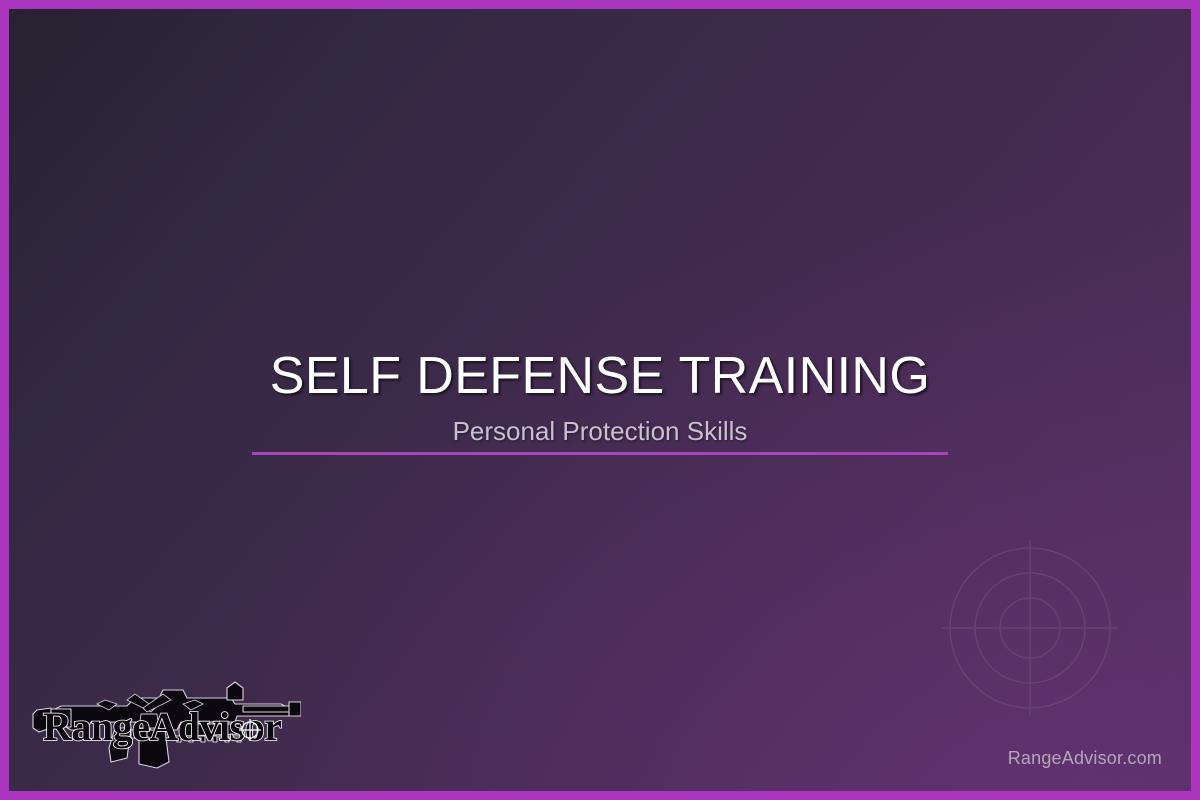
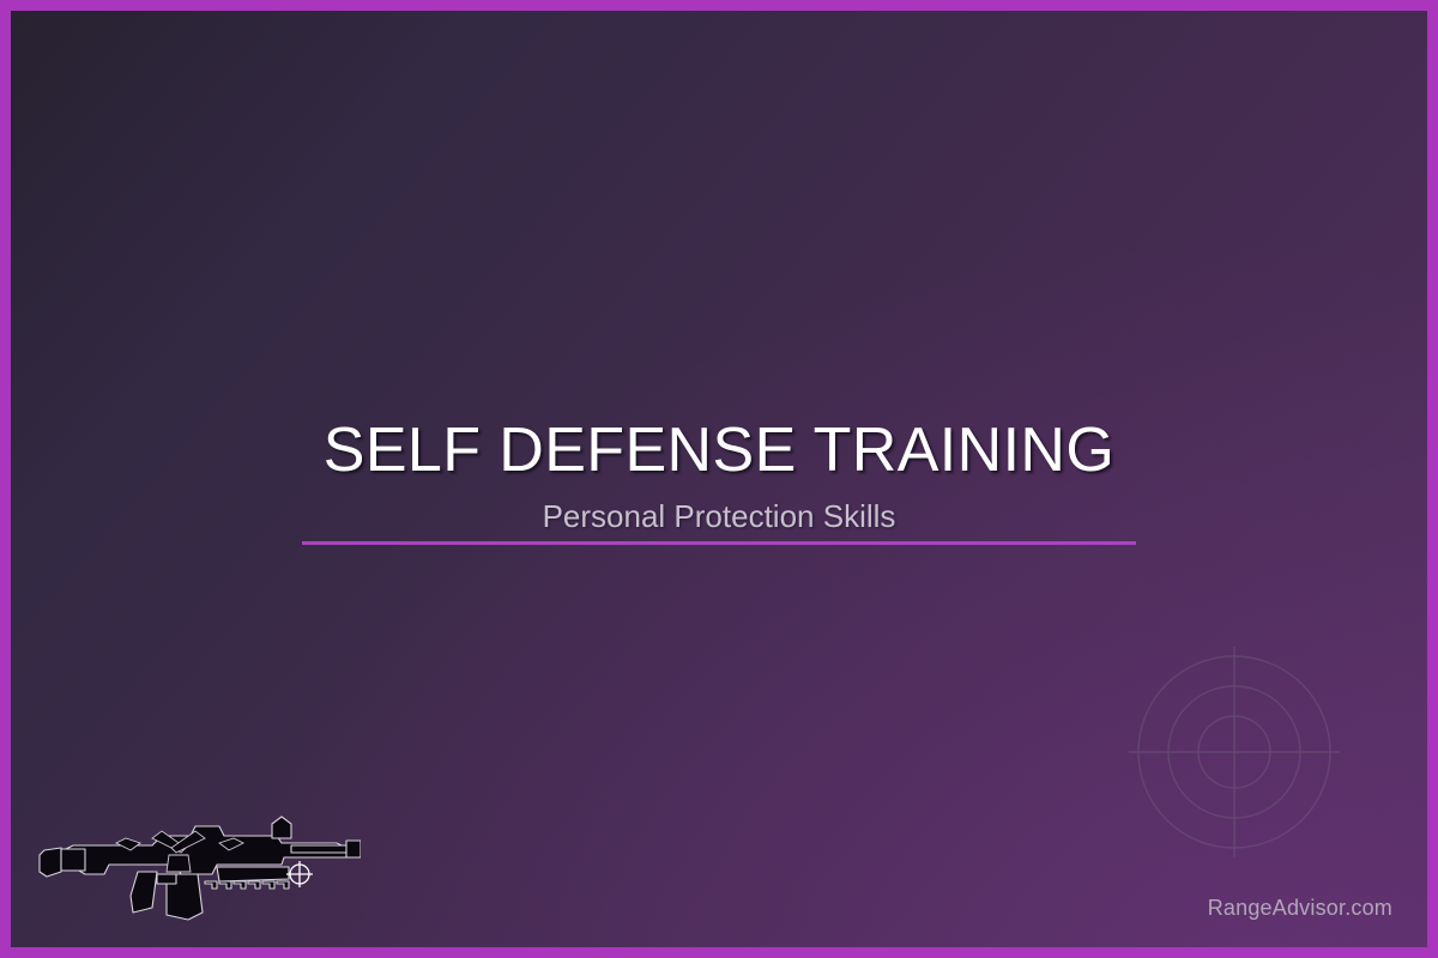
  SELF DEFENSE TRAINING
  Personal Protection Skills
  RangeAdvisor.com
- RangeAdvisor
